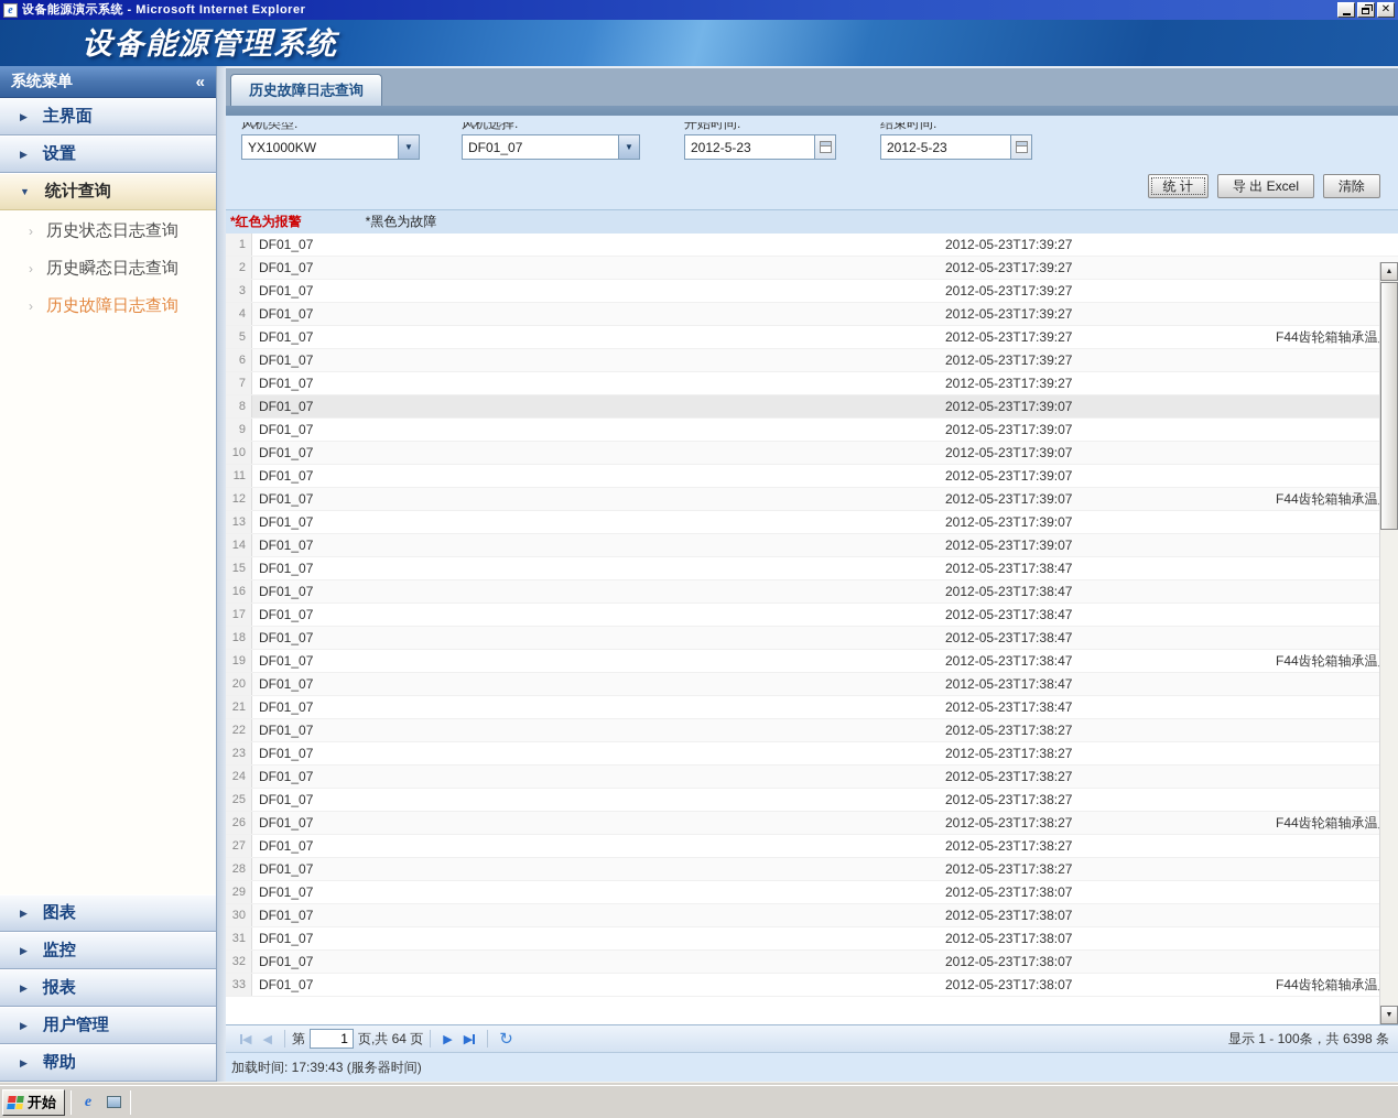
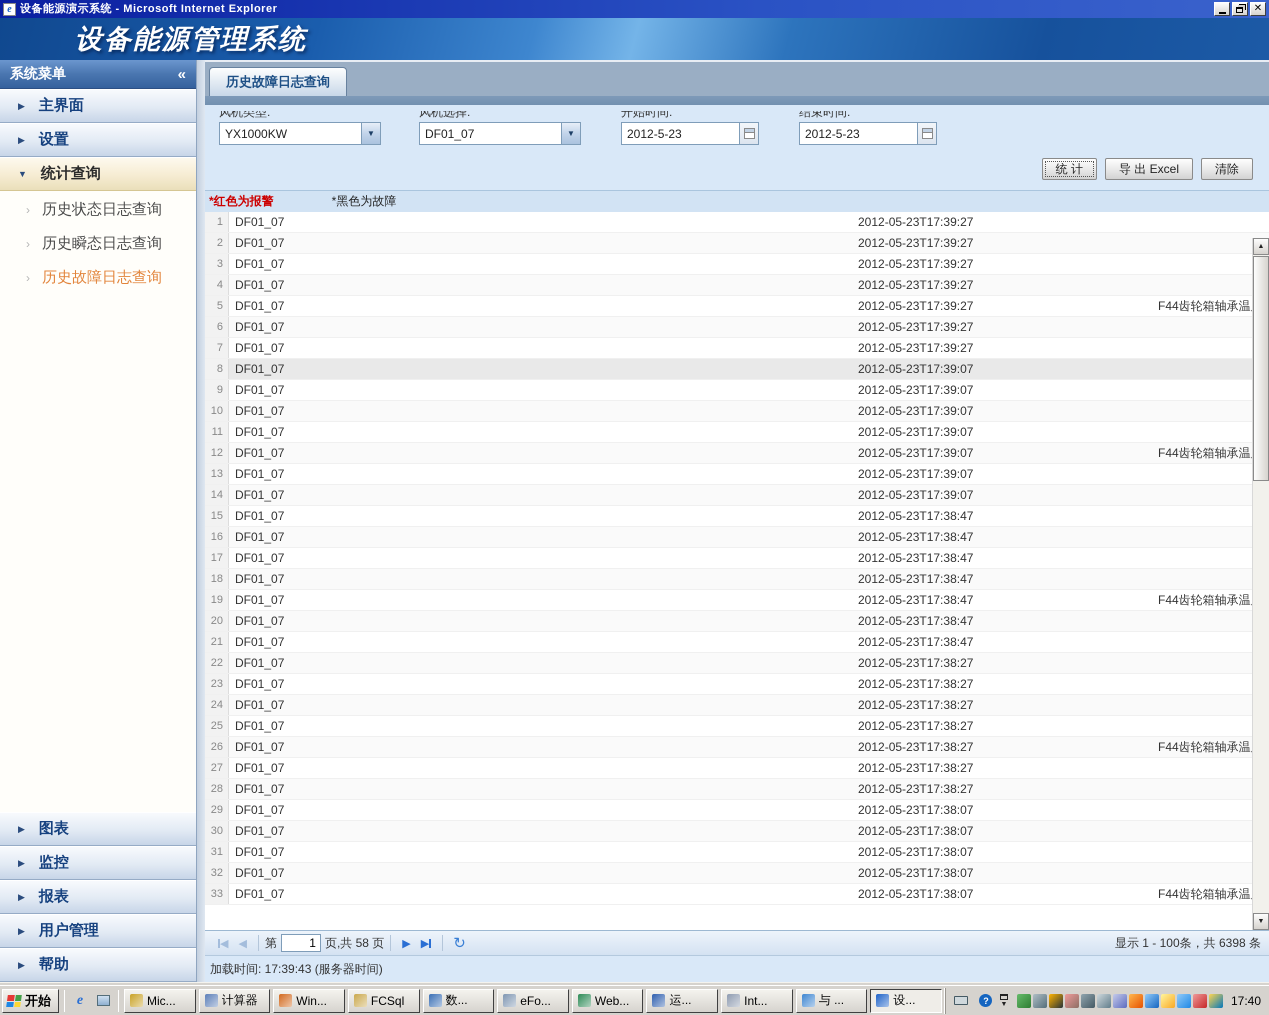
  e
  设备能源演示系统 - Microsoft Internet Explorer
  ✕
  设备能源管理系统
  系统菜单
  «
  ▶
  主界面
  ▶
  设置
  ▼
  统计查询
  ›
  历史状态日志查询
  ›
  历史瞬态日志查询
  ›
  历史故障日志查询
  ▶
  图表
  ▶
  监控
  ▶
  报表
  ▶
  用户管理
  ▶
  帮助
  历史故障日志查询
  风机类型:
  YX1000KW
  ▼
  风机选择:
  DF01_07
  ▼
  开始时间:
  2012-5-23
  结束时间:
  2012-5-23
  统 计
  导 出 Excel
  清除
  *红色为报警
  *黑色为故障
  1
  DF01_07
  2012-05-23T17:39:27
  2
  DF01_07
  2012-05-23T17:39:27
  3
  DF01_07
  2012-05-23T17:39:27
  4
  DF01_07
  2012-05-23T17:39:27
  5
  DF01_07
  2012-05-23T17:39:27
  F44齿轮箱轴承温
  6
  DF01_07
  2012-05-23T17:39:27
  7
  DF01_07
  2012-05-23T17:39:27
  8
  DF01_07
  2012-05-23T17:39:07
  9
  DF01_07
  2012-05-23T17:39:07
  10
  DF01_07
  2012-05-23T17:39:07
  11
  DF01_07
  2012-05-23T17:39:07
  12
  DF01_07
  2012-05-23T17:39:07
  F44齿轮箱轴承温
  13
  DF01_07
  2012-05-23T17:39:07
  14
  DF01_07
  2012-05-23T17:39:07
  15
  DF01_07
  2012-05-23T17:38:47
  16
  DF01_07
  2012-05-23T17:38:47
  17
  DF01_07
  2012-05-23T17:38:47
  18
  DF01_07
  2012-05-23T17:38:47
  19
  DF01_07
  2012-05-23T17:38:47
  F44齿轮箱轴承温
  20
  DF01_07
  2012-05-23T17:38:47
  21
  DF01_07
  2012-05-23T17:38:47
  22
  DF01_07
  2012-05-23T17:38:27
  23
  DF01_07
  2012-05-23T17:38:27
  24
  DF01_07
  2012-05-23T17:38:27
  25
  DF01_07
  2012-05-23T17:38:27
  26
  DF01_07
  2012-05-23T17:38:27
  F44齿轮箱轴承温
  27
  DF01_07
  2012-05-23T17:38:27
  28
  DF01_07
  2012-05-23T17:38:27
  29
  DF01_07
  2012-05-23T17:38:07
  30
  DF01_07
  2012-05-23T17:38:07
  31
  DF01_07
  2012-05-23T17:38:07
  32
  DF01_07
  2012-05-23T17:38:07
  33
  DF01_07
  2012-05-23T17:38:07
  F44齿轮箱轴承温
  ◀
  ◀
  第
  1
- 页,共 64 页
+ 页,共 58 页
  ▶
  ▶
  ↻
  显示 1 - 100条，共 6398 条
  加载时间: 17:39:43 (服务器时间)
  开始
  e
+ Mic...
+ 计算器
+ Win...
+ FCSql
+ 数...
+ eFo...
+ Web...
+ 运...
+ Int...
+ 与 ...
+ 设...
+ ?
+ 17:40
